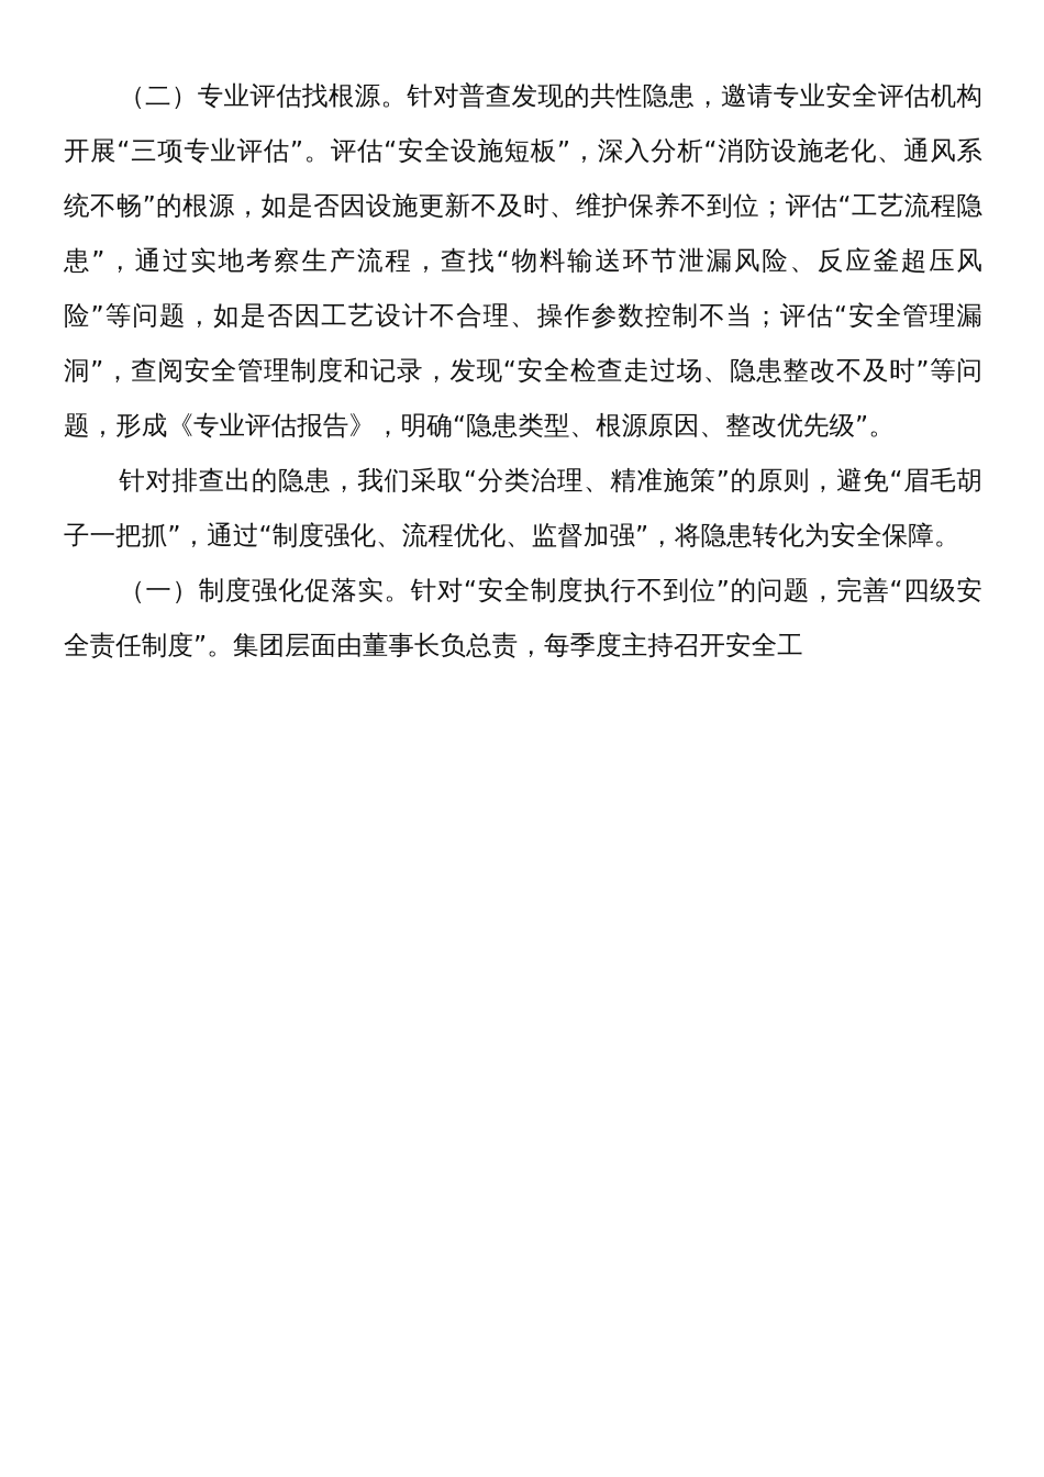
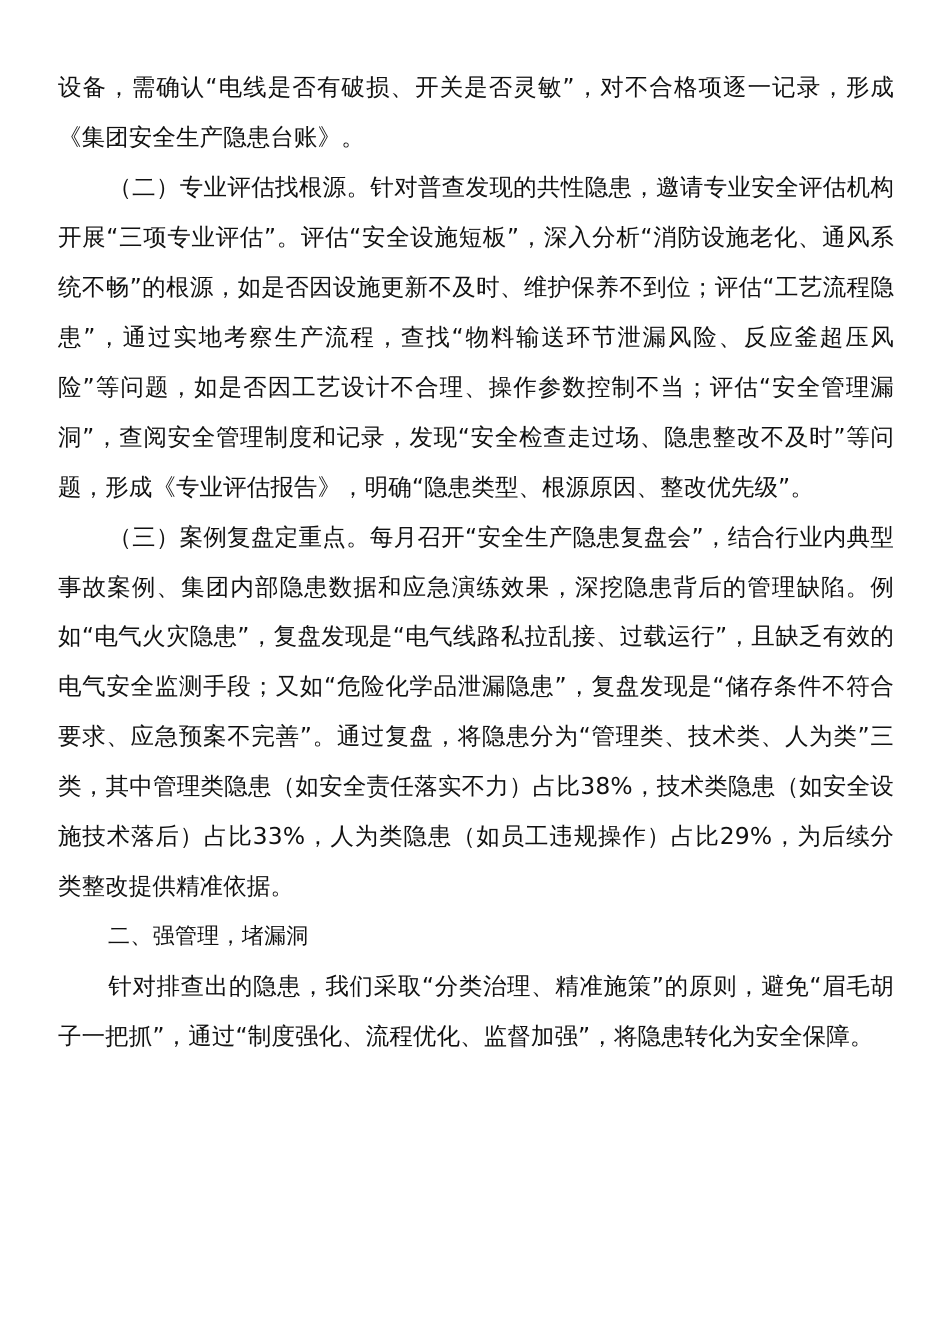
+ 设备，需确认“电线是否有破损、开关是否灵敏”，对不合格项逐一记录，形成《集团安全生产隐患台账》。
  （二）专业评估找根源。针对普查发现的共性隐患，邀请专业安全评估机构开展“三项专业评估”。评估“安全设施短板”，深入分析“消防设施老化、通风系统不畅”的根源，如是否因设施更新不及时、维护保养不到位；评估“工艺流程隐患”，通过实地考察生产流程，查找“物料输送环节泄漏风险、反应釜超压风险”等问题，如是否因工艺设计不合理、操作参数控制不当；评估“安全管理漏洞”，查阅安全管理制度和记录，发现“安全检查走过场、隐患整改不及时”等问题，形成《专业评估报告》，明确“隐患类型、根源原因、整改优先级”。
+ （三）案例复盘定重点。每月召开“安全生产隐患复盘会”，结合行业内典型事故案例、集团内部隐患数据和应急演练效果，深挖隐患背后的管理缺陷。例如“电气火灾隐患”，复盘发现是“电气线路私拉乱接、过载运行”，且缺乏有效的电气安全监测手段；又如“危险化学品泄漏隐患”，复盘发现是“储存条件不符合要求、应急预案不完善”。通过复盘，将隐患分为“管理类、技术类、人为类”三类，其中管理类隐患（如安全责任落实不力）占比38%，技术类隐患（如安全设施技术落后）占比33%，人为类隐患（如员工违规操作）占比29%，为后续分类整改提供精准依据。
+ 二、强管理，堵漏洞
  针对排查出的隐患，我们采取“分类治理、精准施策”的原则，避免“眉毛胡子一把抓”，通过“制度强化、流程优化、监督加强”，将隐患转化为安全保障。
- （一）制度强化促落实。针对“安全制度执行不到位”的问题，完善“四级安全责任制度”。集团层面由董事长负总责，每季度主持召开安全工
